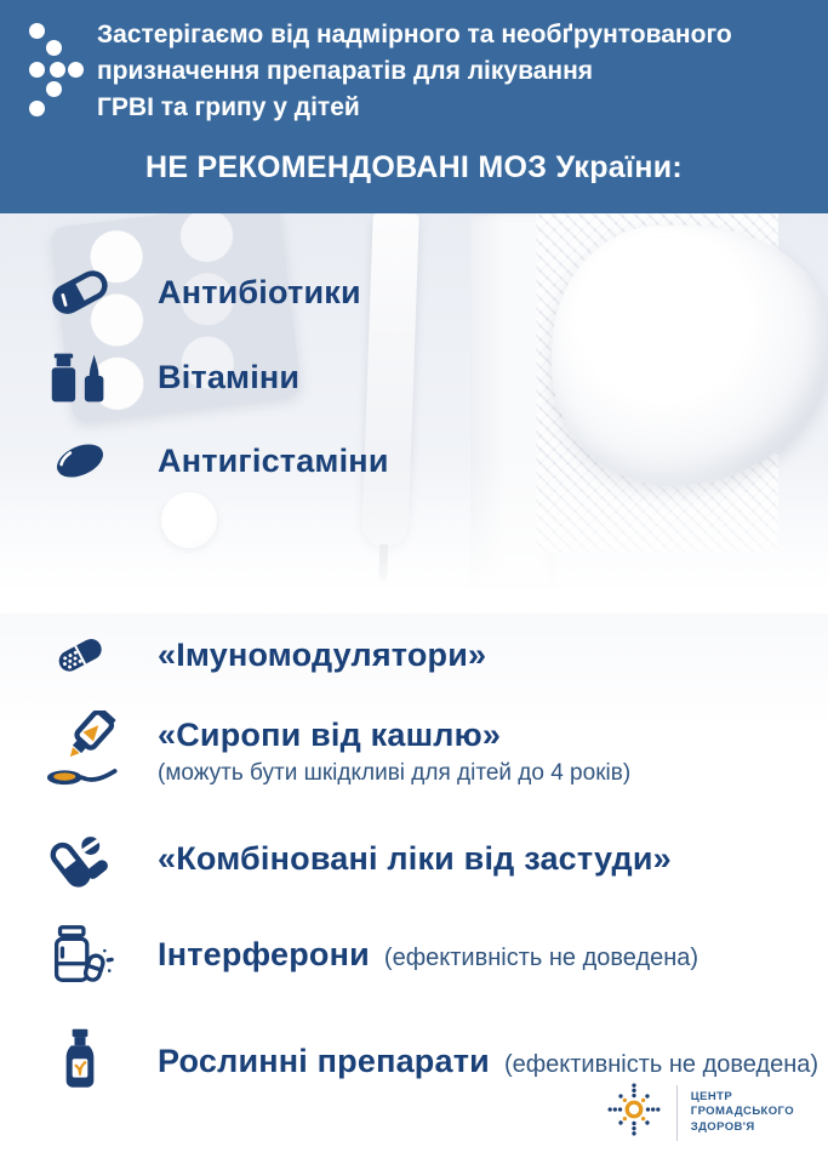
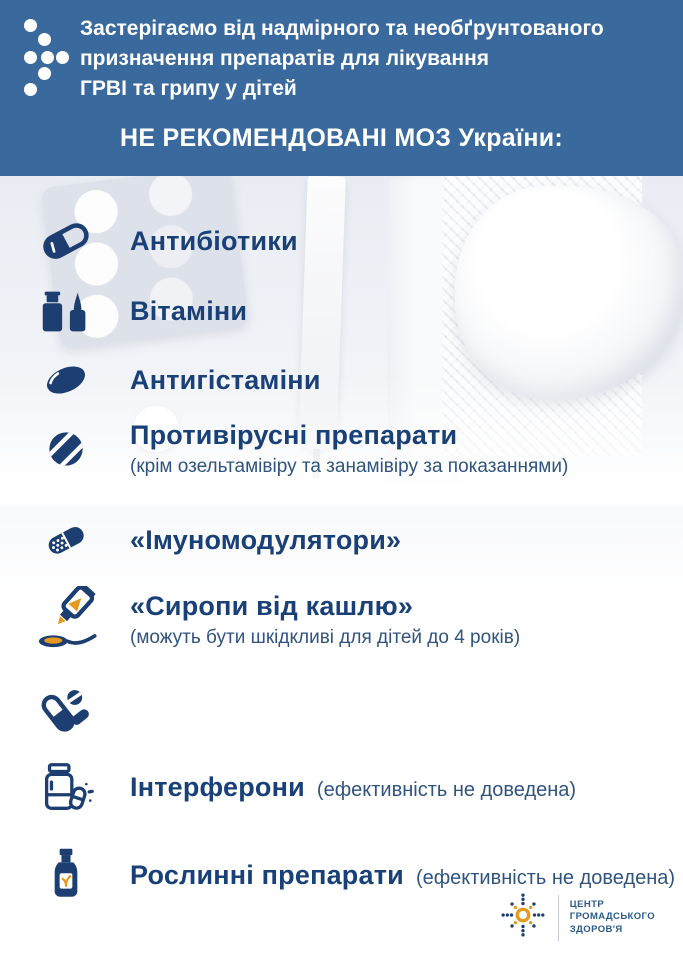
  Застерігаємо від надмірного та необґрунтованого
  призначення препаратів для лікування
  ГРВІ та грипу у дітей
  НЕ РЕКОМЕНДОВАНІ МОЗ України:
  Антибіотики
  Вітаміни
  Антигістаміни
+ Противірусні препарати
+ (крім озельтамівіру та занамівіру за показаннями)
  «Імуномодулятори»
  «Сиропи від кашлю»
  (можуть бути шкідкливі для дітей до 4 років)
- «Комбіновані ліки від застуди»
  Інтерферони
  (ефективність не доведена)
  Рослинні препарати
  (ефективність не доведена)
  ЦЕНТР
  ГРОМАДСЬКОГО
  ЗДОРОВ'Я
